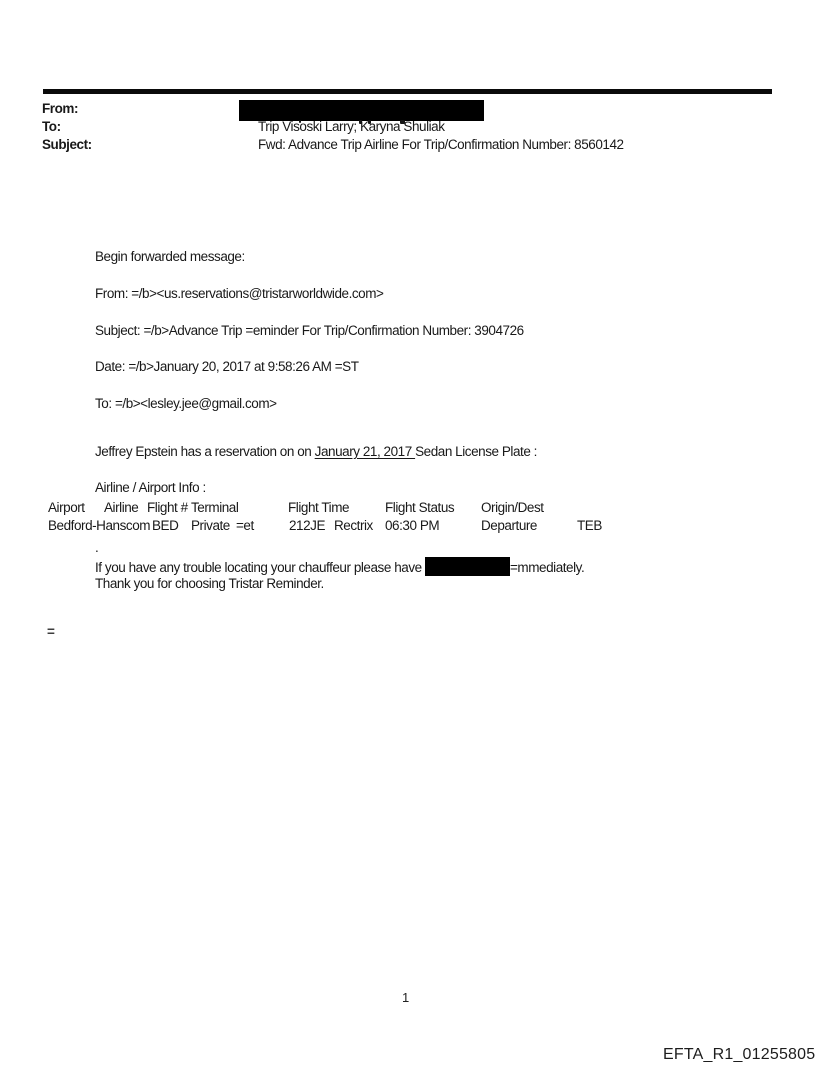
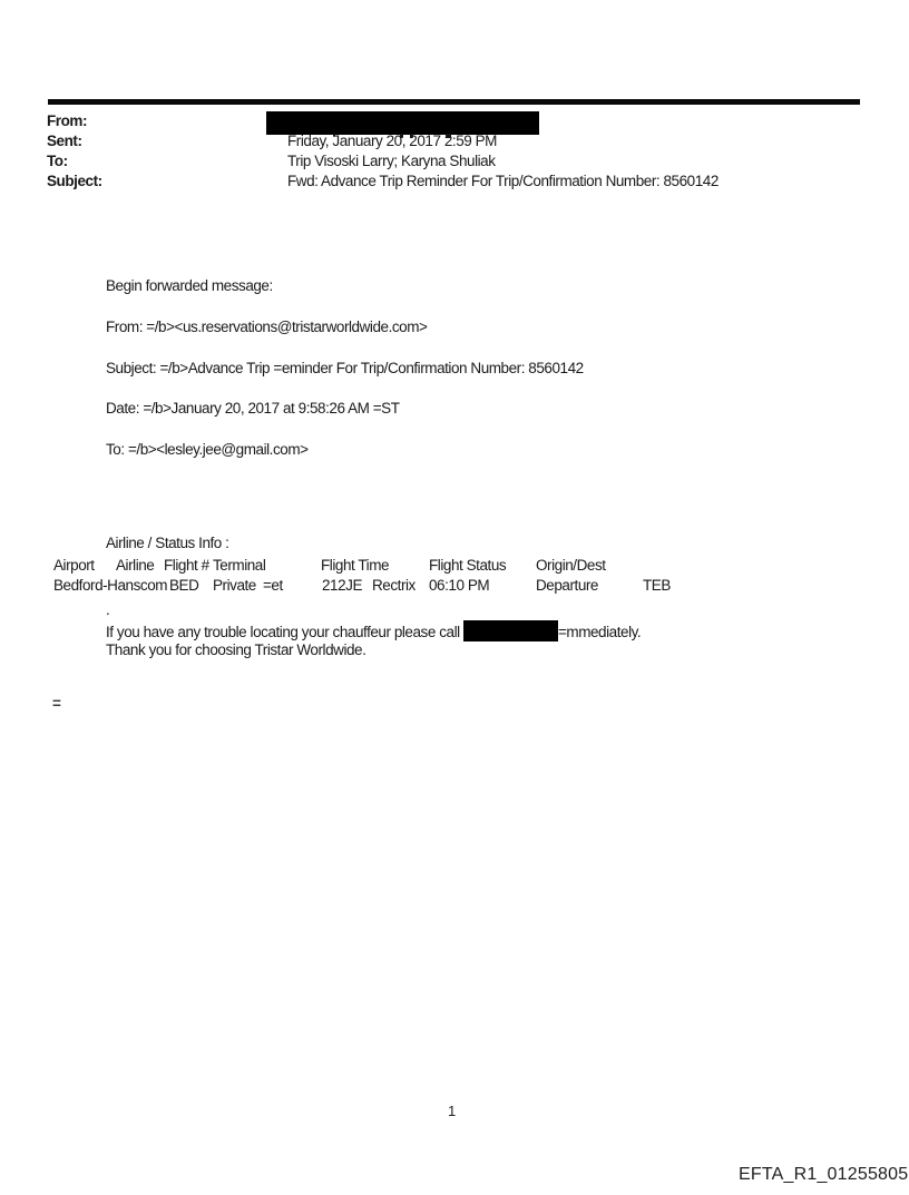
  From:
+ Sent:
+ Friday, January 20, 2017 2:59 PM
  To:
  Trip Visoski Larry; Karyna Shuliak
  Subject:
- Fwd: Advance Trip Airline For Trip/Confirmation Number: 8560142
+ Fwd: Advance Trip Reminder For Trip/Confirmation Number: 8560142
  Begin forwarded message:
  From: =/b><us.reservations@tristarworldwide.com>
- Subject: =/b>Advance Trip =eminder For Trip/Confirmation Number: 3904726
+ Subject: =/b>Advance Trip =eminder For Trip/Confirmation Number: 8560142
  Date: =/b>January 20, 2017 at 9:58:26 AM =ST
  To: =/b><lesley.jee@gmail.com>
- Jeffrey Epstein has a reservation on on January 21, 2017 Sedan License Plate :
- Airline / Airport Info :
+ Airline / Status Info :
  Airport
  Airline
  Flight #
  Terminal
  Flight Time
  Flight Status
  Origin/Dest
  Bedford-Hanscom
  BED
  Private
  =et
  212JE
  Rectrix
- 06:30 PM
+ 06:10 PM
  Departure
  TEB
  .
- If you have any trouble locating your chauffeur please have =mmediately.
+ If you have any trouble locating your chauffeur please call =mmediately.
- Thank you for choosing Tristar Reminder.
+ Thank you for choosing Tristar Worldwide.
  =
  1
  EFTA_R1_01255805
